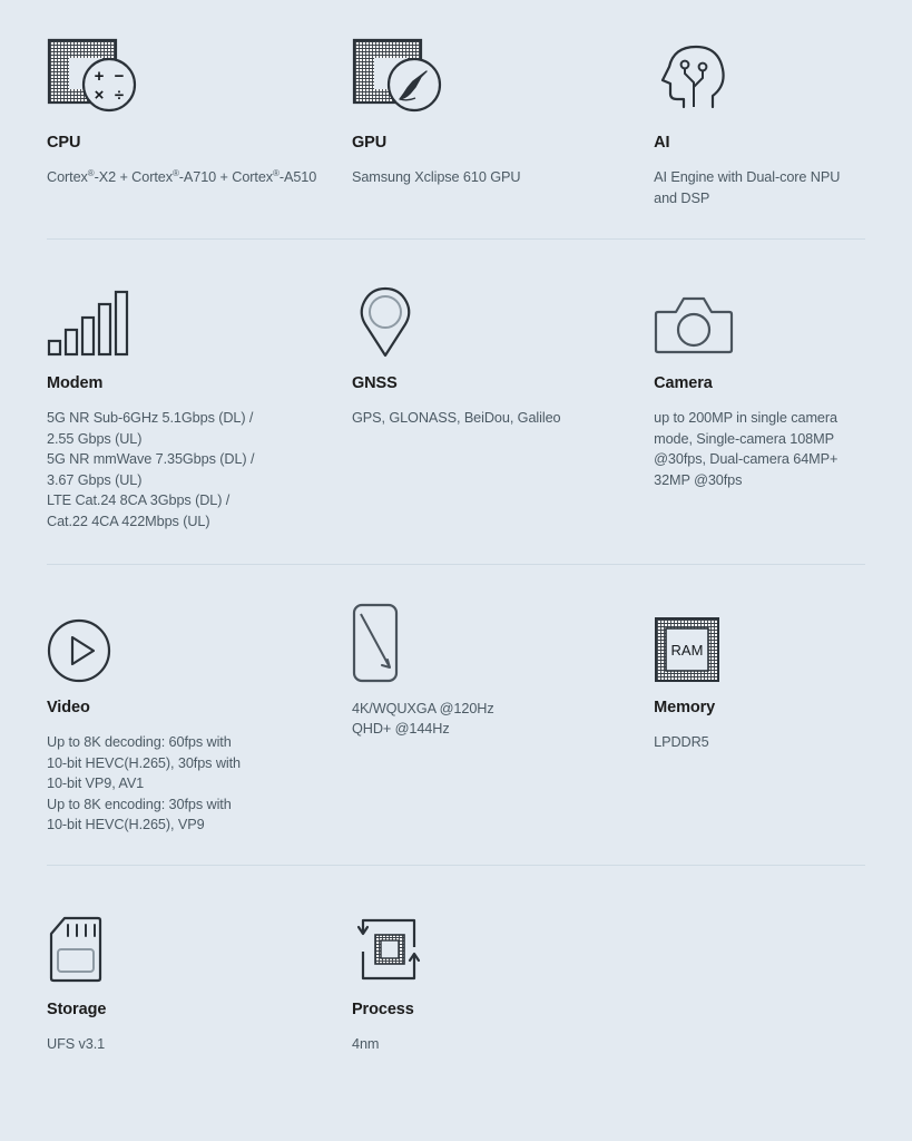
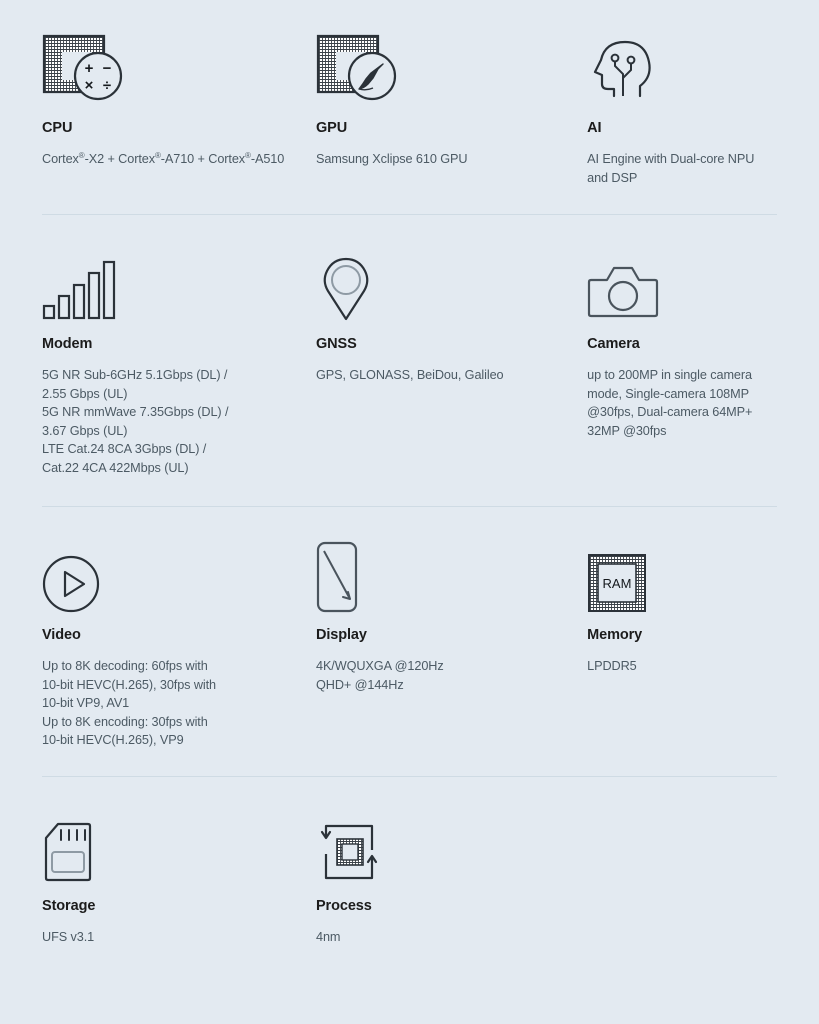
  +
  −
  ×
  ÷
  CPU
  Cortex®-X2 + Cortex®-A710 + Cortex®-A510
  GPU
  Samsung Xclipse 610 GPU
  AI
  AI Engine with Dual-core NPU and DSP
  Modem
  5G NR Sub-6GHz 5.1Gbps (DL) /
  2.55 Gbps (UL)
  5G NR mmWave 7.35Gbps (DL) /
  3.67 Gbps (UL)
  LTE Cat.24 8CA 3Gbps (DL) /
  Cat.22 4CA 422Mbps (UL)
  GNSS
  GPS, GLONASS, BeiDou, Galileo
  Camera
  up to 200MP in single camera mode, Single-camera 108MP @30fps, Dual-camera 64MP+ 32MP @30fps
  Video
  Up to 8K decoding: 60fps with
  10-bit HEVC(H.265), 30fps with
  10-bit VP9, AV1
  Up to 8K encoding: 30fps with
  10-bit HEVC(H.265), VP9
+ Display
  4K/WQUXGA @120Hz
  QHD+ @144Hz
  RAM
  Memory
  LPDDR5
  Storage
  UFS v3.1
  Process
  4nm
